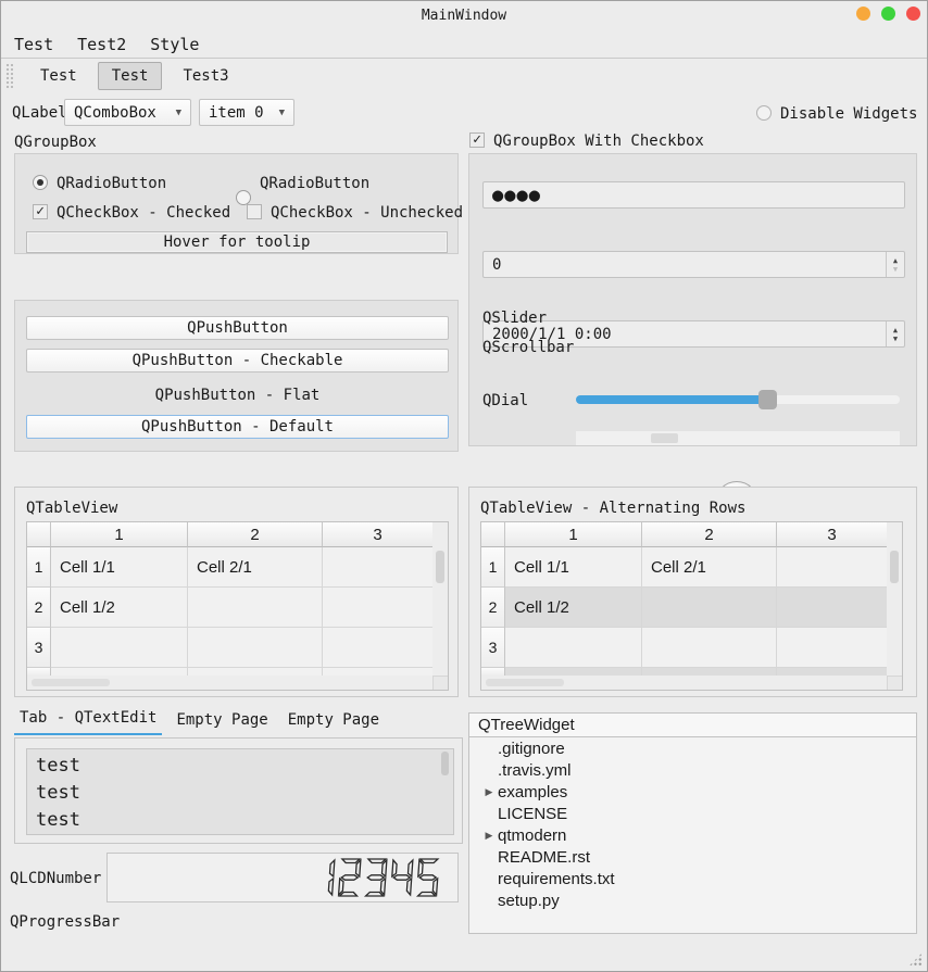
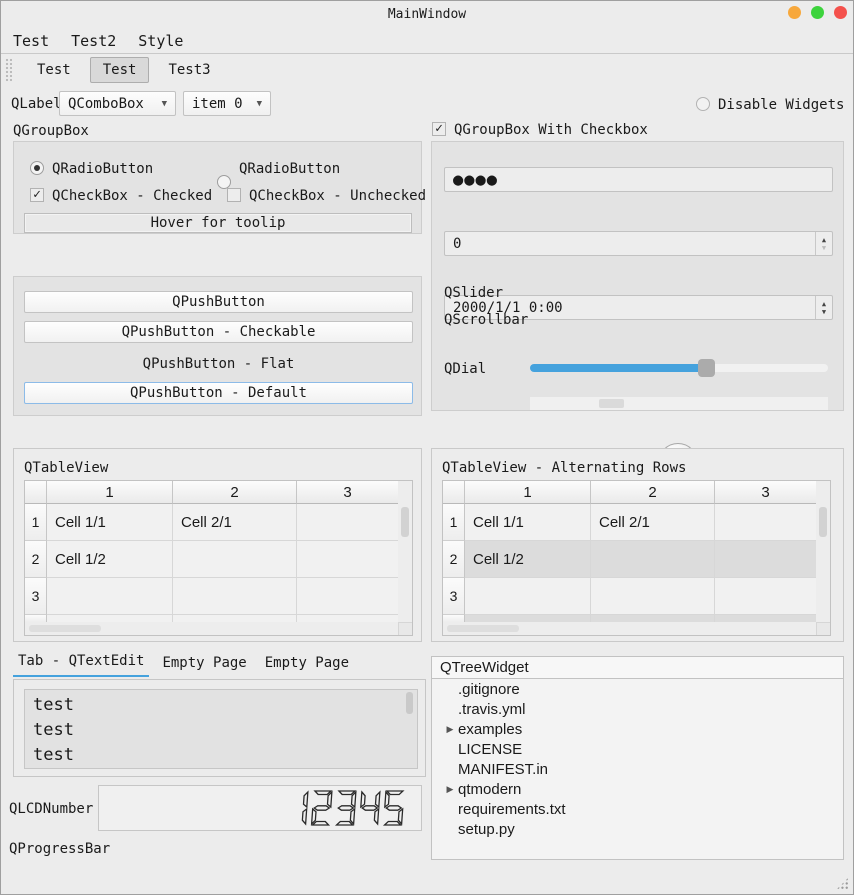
  MainWindow
  Test
  Test2
  Style
  Test
  Test
  Test3
  QLabel
  QComboBox
  ▼
  item 0
  ▼
  Disable Widgets
  QGroupBox
  QRadioButton
  QRadioButton
  ✓
  QCheckBox - Checked
  QCheckBox - Unchecked
  Hover for toolip
  QPushButton
  QPushButton - Checkable
  QPushButton - Flat
  QPushButton - Default
  ✓
  QGroupBox With Checkbox
  ●●●●
  0
  ▲
  ▼
  2000/1/1 0:00
  ▲
  ▼
  QSlider
  QScrollbar
  QDial
  QTableView
  1
  2
  3
  1
  Cell 1/1
  Cell 2/1
  2
  Cell 1/2
  3
  QTableView - Alternating Rows
  1
  2
  3
  1
  Cell 1/1
  Cell 2/1
  2
  Cell 1/2
  3
  Tab - QTextEdit
  Empty Page
  Empty Page
  test
  test
  test
  QLCDNumber
  QProgressBar
  QTreeWidget
  .gitignore
  .travis.yml
  ▶
  examples
  LICENSE
+ MANIFEST.in
  ▶
  qtmodern
- README.rst
  requirements.txt
  setup.py
